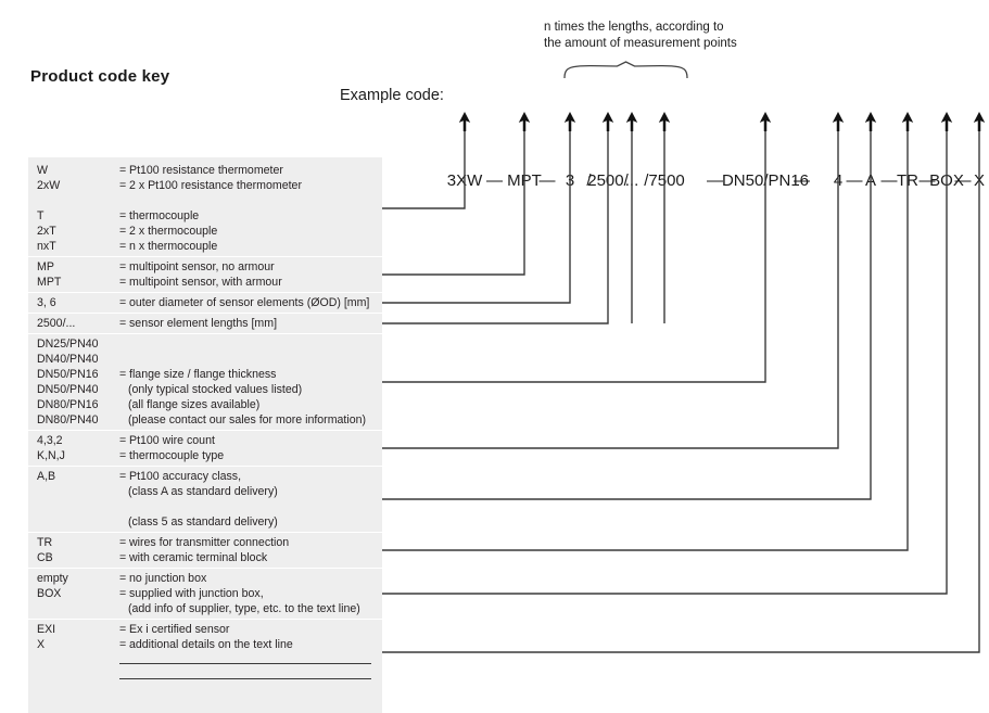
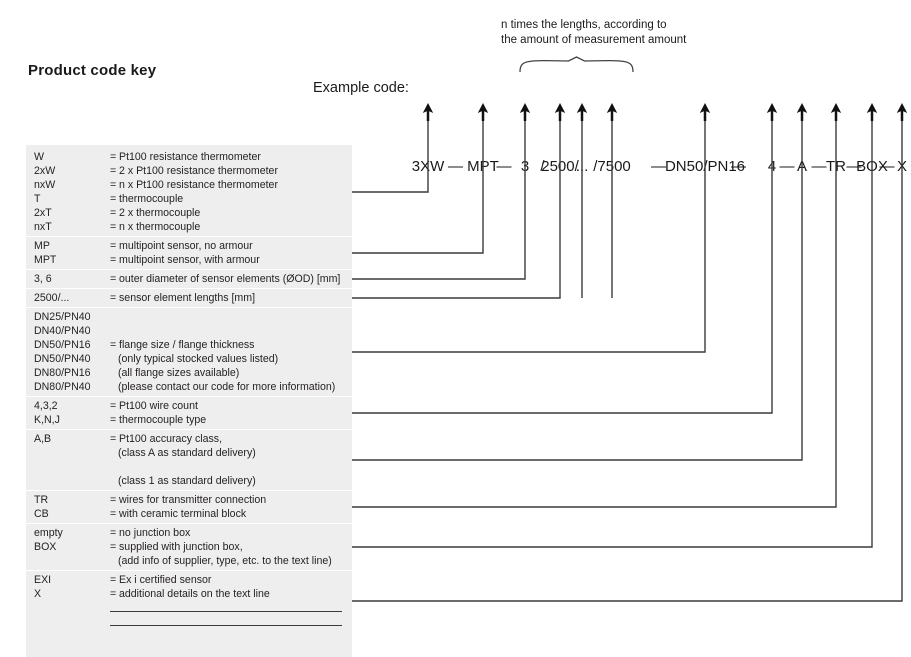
  Product code key
  n times the lengths, according to
- the amount of measurement points
+ the amount of measurement amount
  Example code:
  3XW
  MPT
  2500/
  /7500
  DN50PN16
  TR
  —
  —
  —
  —
  —
  —
  —
  —
  /
  W
  = Pt100 resistance thermometer
  2xW
  = 2 x Pt100 resistance thermometer
+ nxW
+ = n x Pt100 resistance thermometer
  T
  = thermocouple
  2xT
  = 2 x thermocouple
  nxT
  = n x thermocouple
  MP
  = multipoint sensor, no armour
  MPT
  = multipoint sensor, with armour
  3, 6
  = outer diameter of sensor elements (ØOD) [mm]
  2500/...
  = sensor element lengths [mm]
  DN25/PN40
  DN40/PN40
  DN50/PN16
  = flange size / flange thickness
  DN50/PN40
  (only typical stocked values listed)
  DN80/PN16
  (all flange sizes available)
  DN80/PN40
- (please contact our sales for more information)
+ (please contact our code for more information)
  4,3,2
  = Pt100 wire count
  K,N,J
  = thermocouple type
  A,B
  = Pt100 accuracy class,
  (class A as standard delivery)
- (class 5 as standard delivery)
+ (class 1 as standard delivery)
  TR
  = wires for transmitter connection
  CB
  = with ceramic terminal block
  empty
  = no junction box
  BOX
  = supplied with junction box,
  (add info of supplier, type, etc. to the text line)
  EXI
  = Ex i certified sensor
  X
  = additional details on the text line
